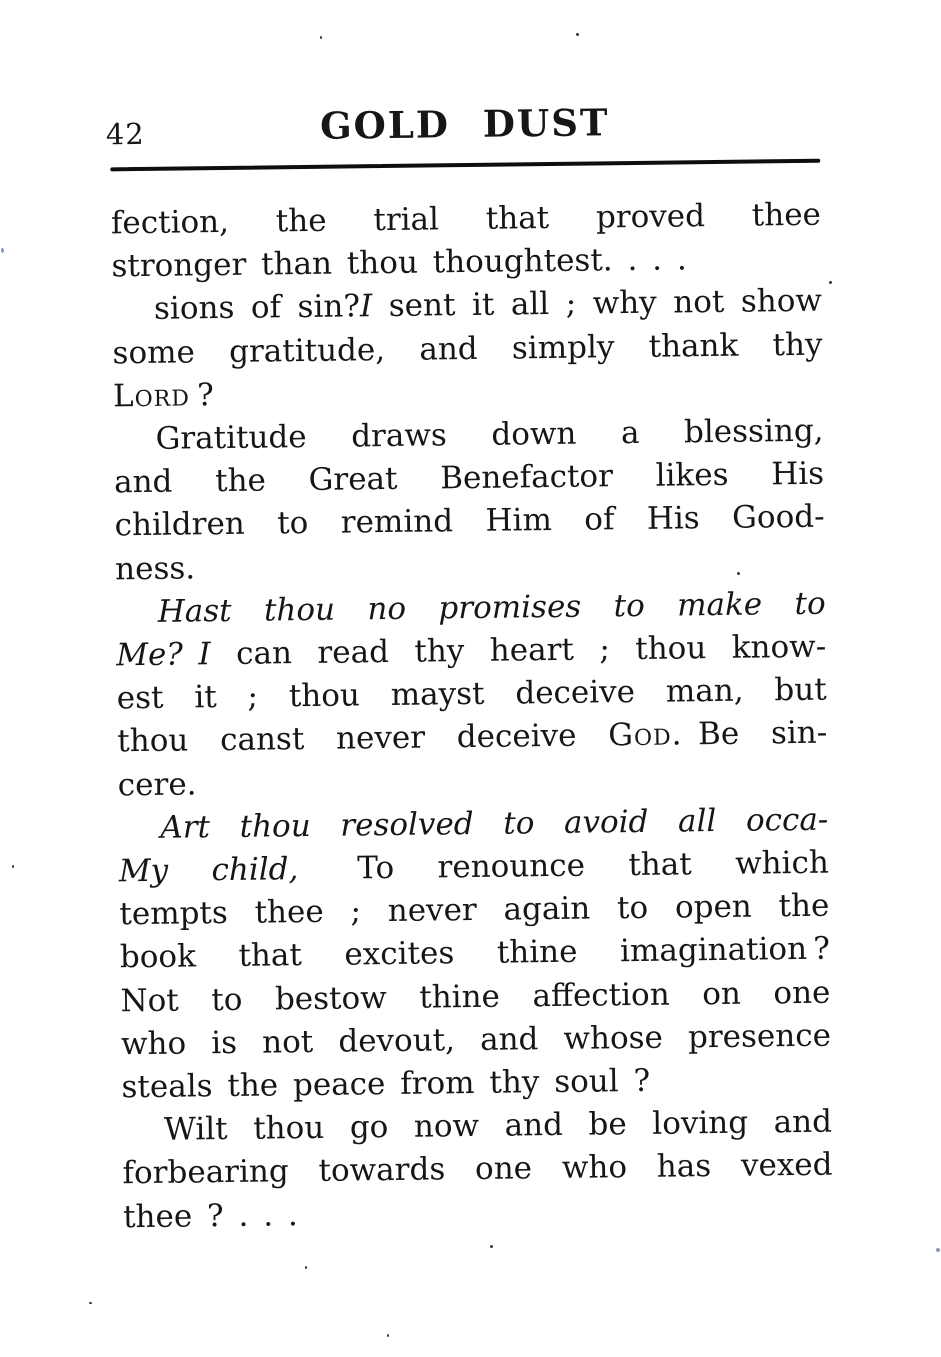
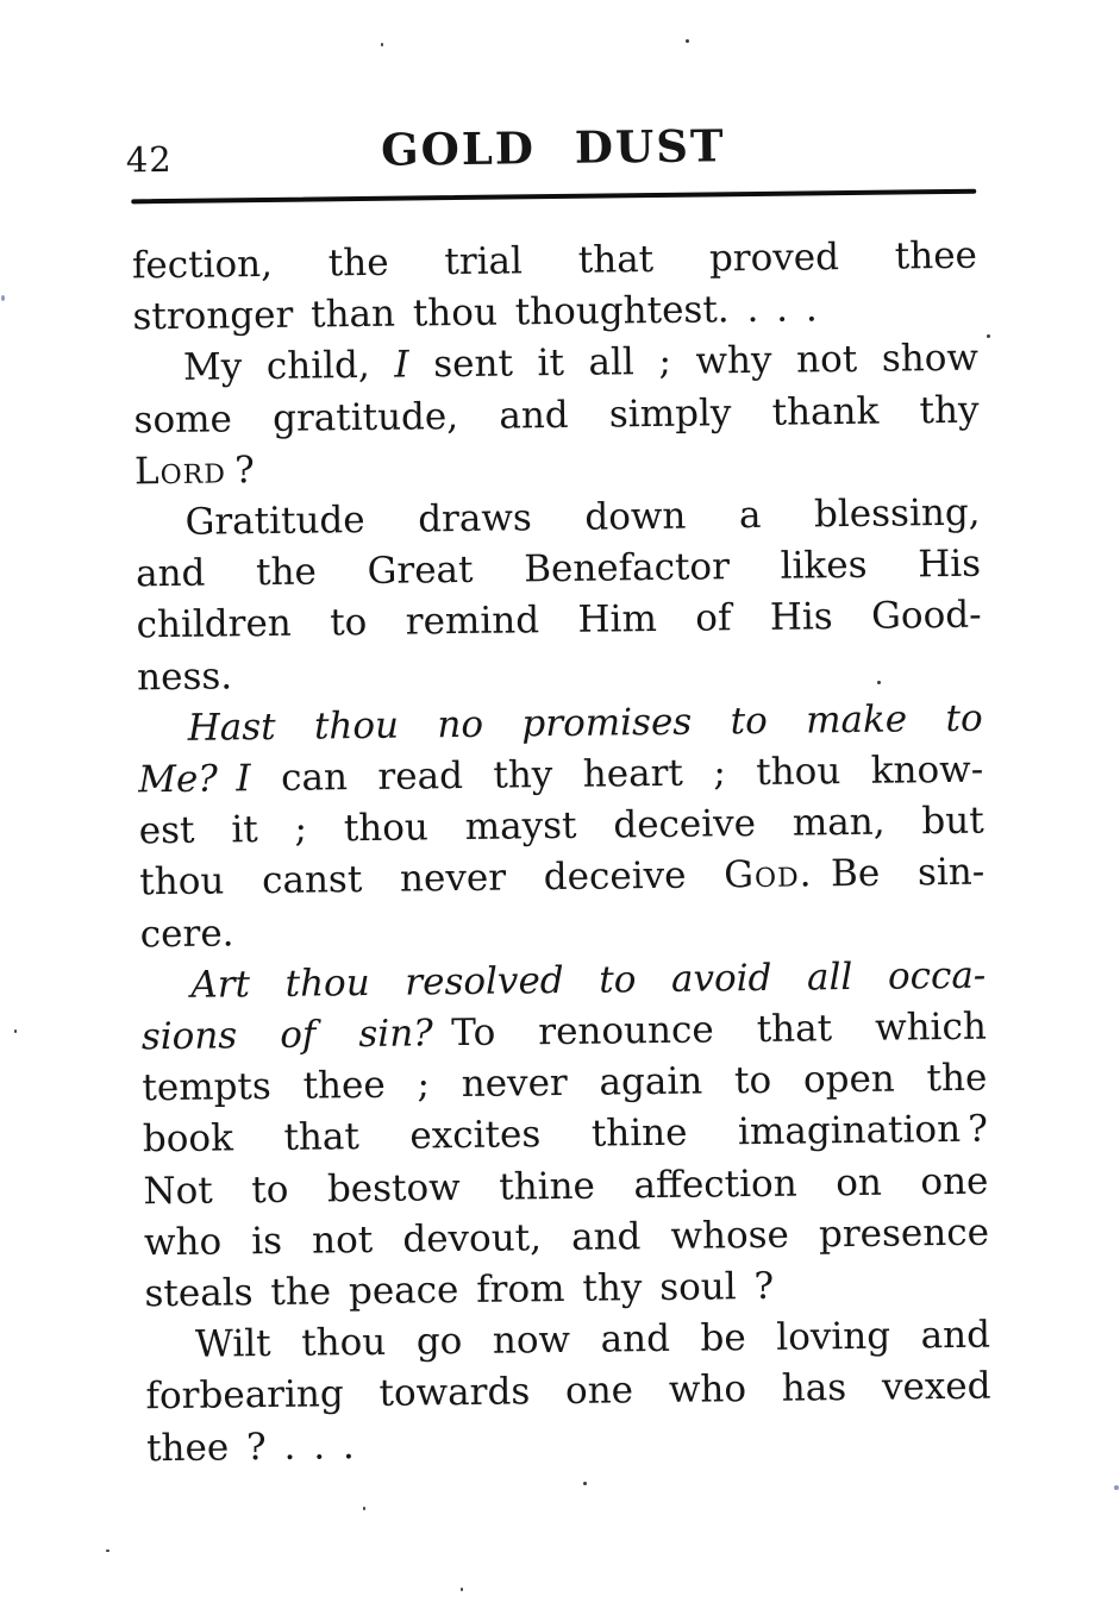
  42
  GOLD DUST
  fection, the trial that proved thee
  stronger than thou thoughtest. . . .
- sions of sin?I sent it all ; why not show
+ My child, I sent it all ; why not show
  some gratitude, and simply thank thy
  Lord ?
  Gratitude draws down a blessing,
  and the Great Benefactor likes His
  children to remind Him of His Good-
  ness.
  Hast thou no promises to make to
  Me? I can read thy heart ; thou know-
  est it ; thou mayst deceive man, but
  thou canst never deceive God. Be sin-
  cere.
  Art thou resolved to avoid all occa-
- My child, To renounce that which
+ sions of sin? To renounce that which
  tempts thee ; never again to open the
  book that excites thine imagination ?
  Not to bestow thine affection on one
  who is not devout, and whose presence
  steals the peace from thy soul ?
  Wilt thou go now and be loving and
  forbearing towards one who has vexed
  thee ? . . .
